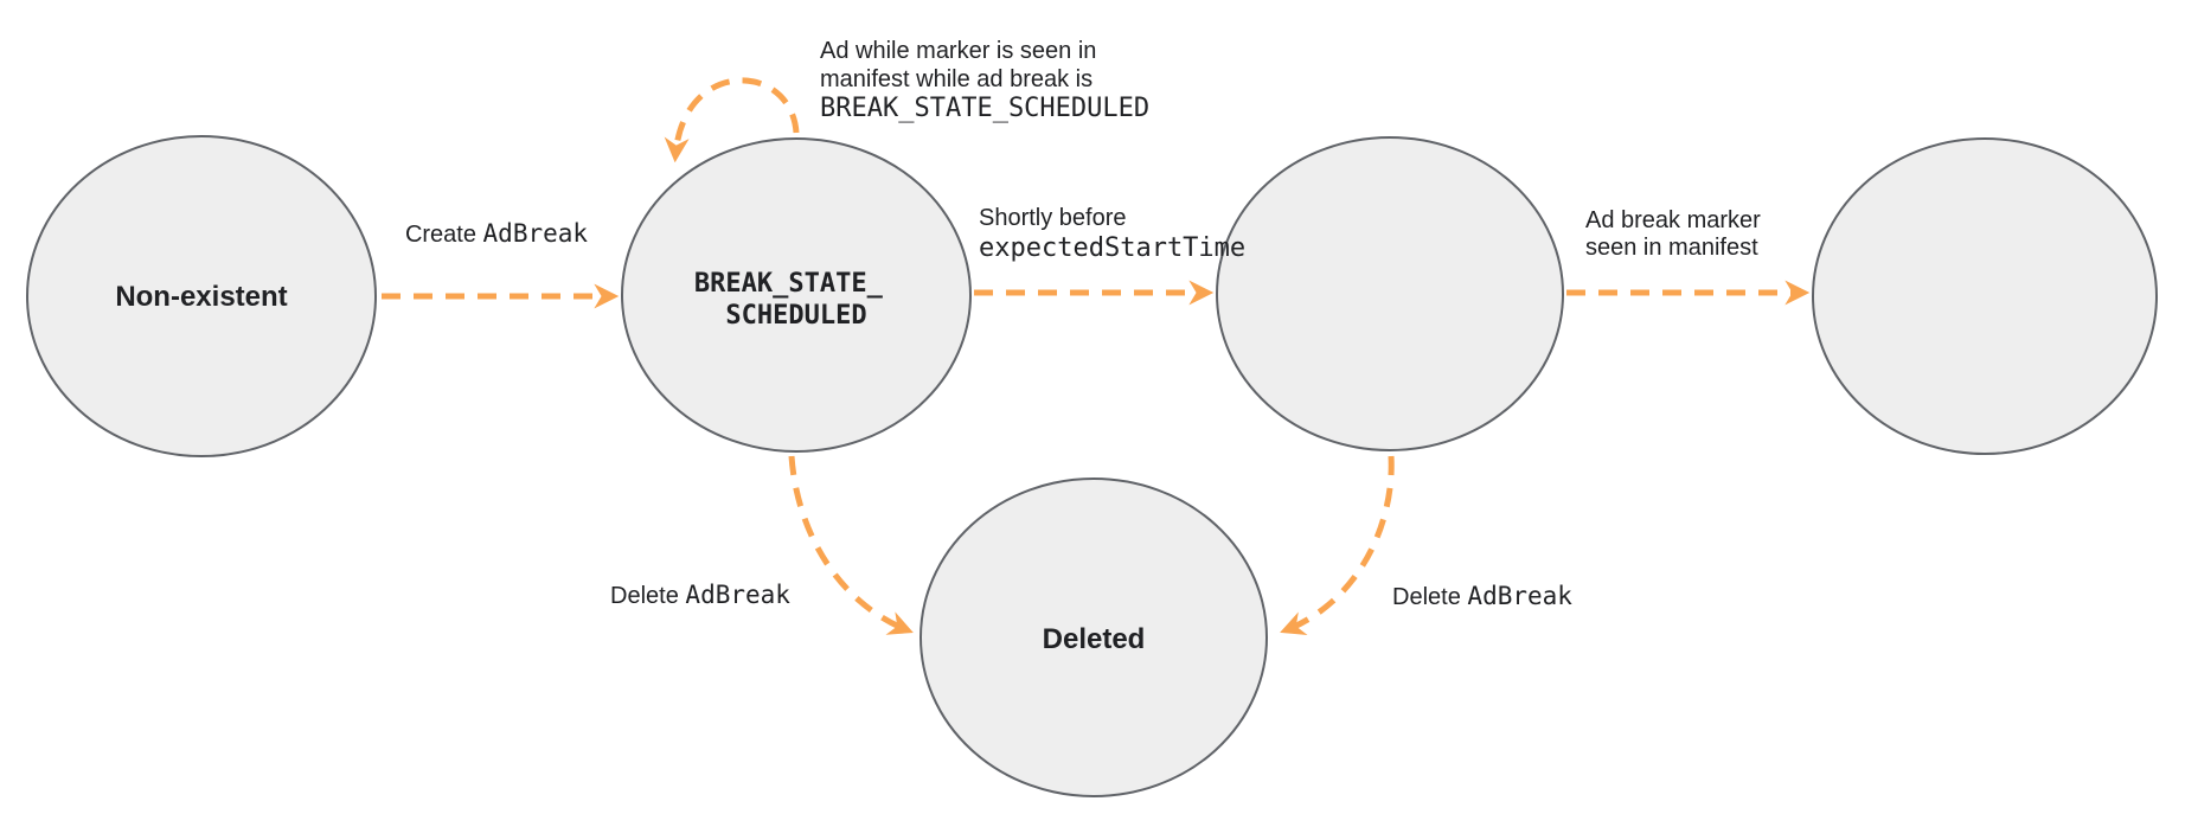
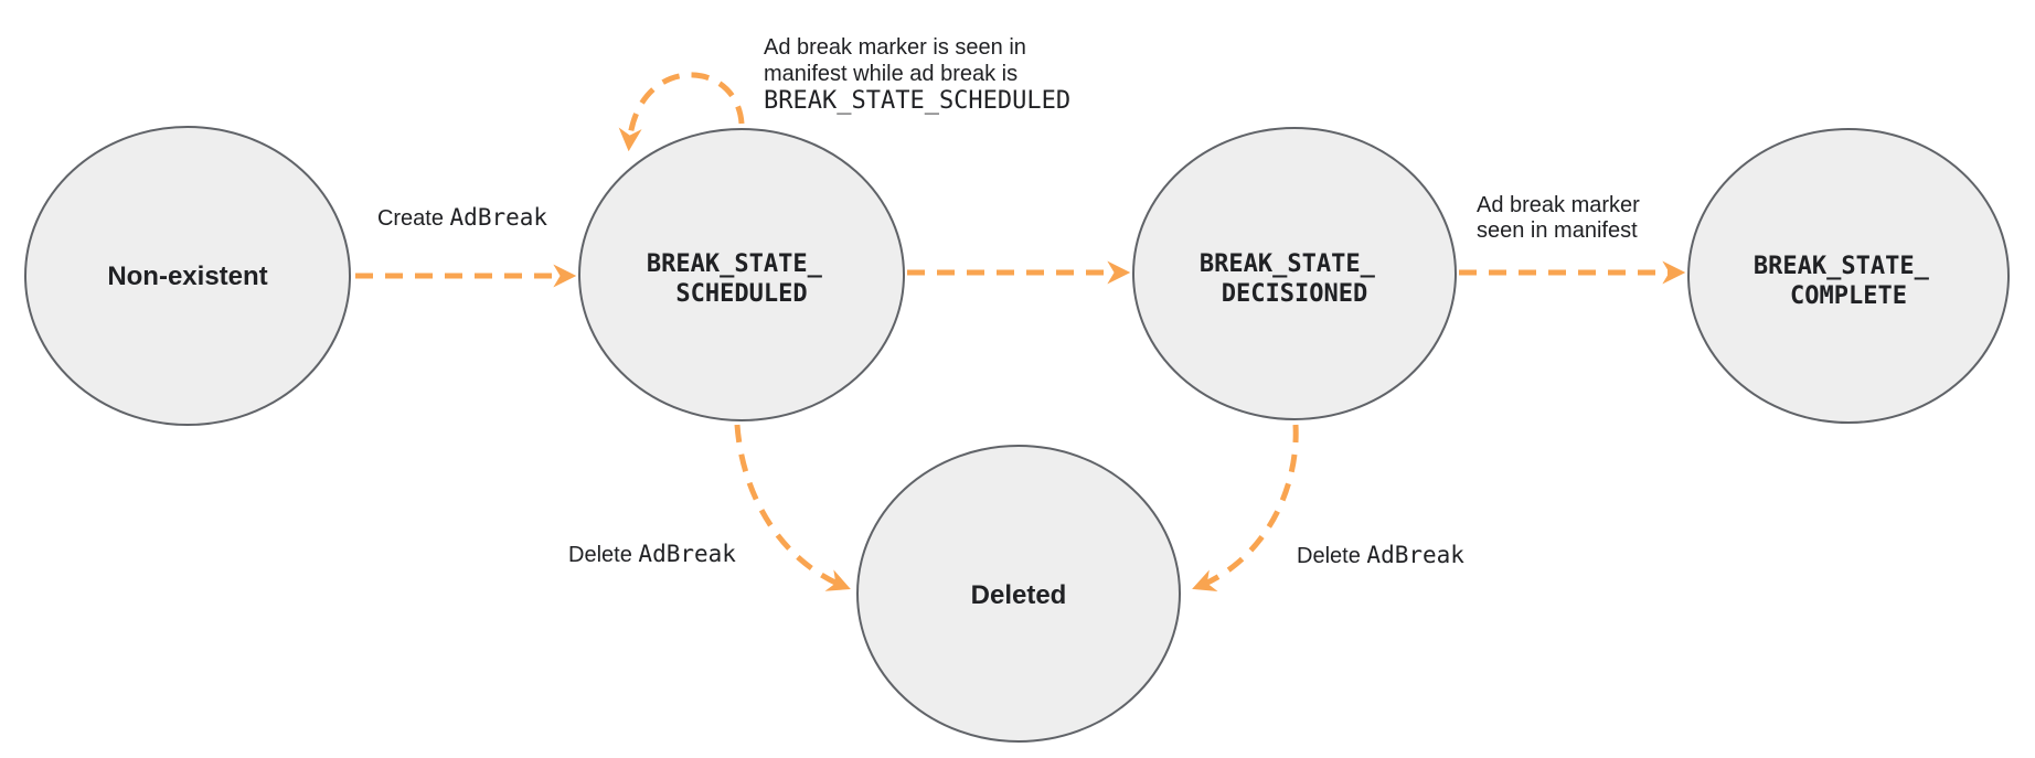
  Non-existent
  BREAK_STATE_ SCHEDULED
+ BREAK_STATE_ DECISIONED
+ BREAK_STATE_ COMPLETE
  Deleted
  Create AdBreak
- Ad while marker is seen in manifest while ad break is BREAK_STATE_SCHEDULED
+ Ad break marker is seen in manifest while ad break is BREAK_STATE_SCHEDULED
- Shortly before expectedStartTime
  Ad break marker seen in manifest
  Delete AdBreak
  Delete AdBreak
